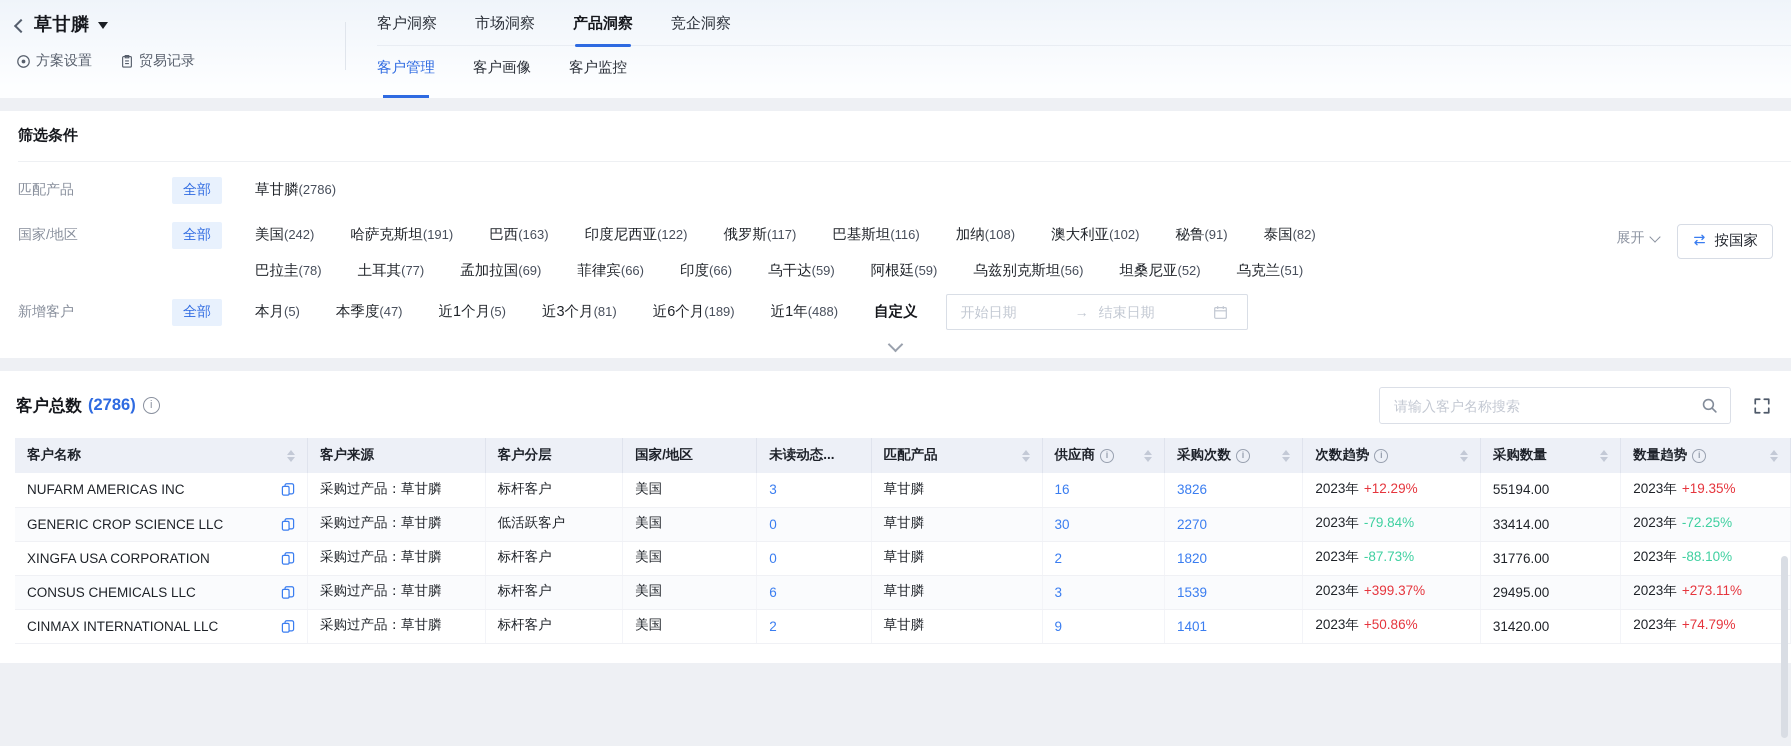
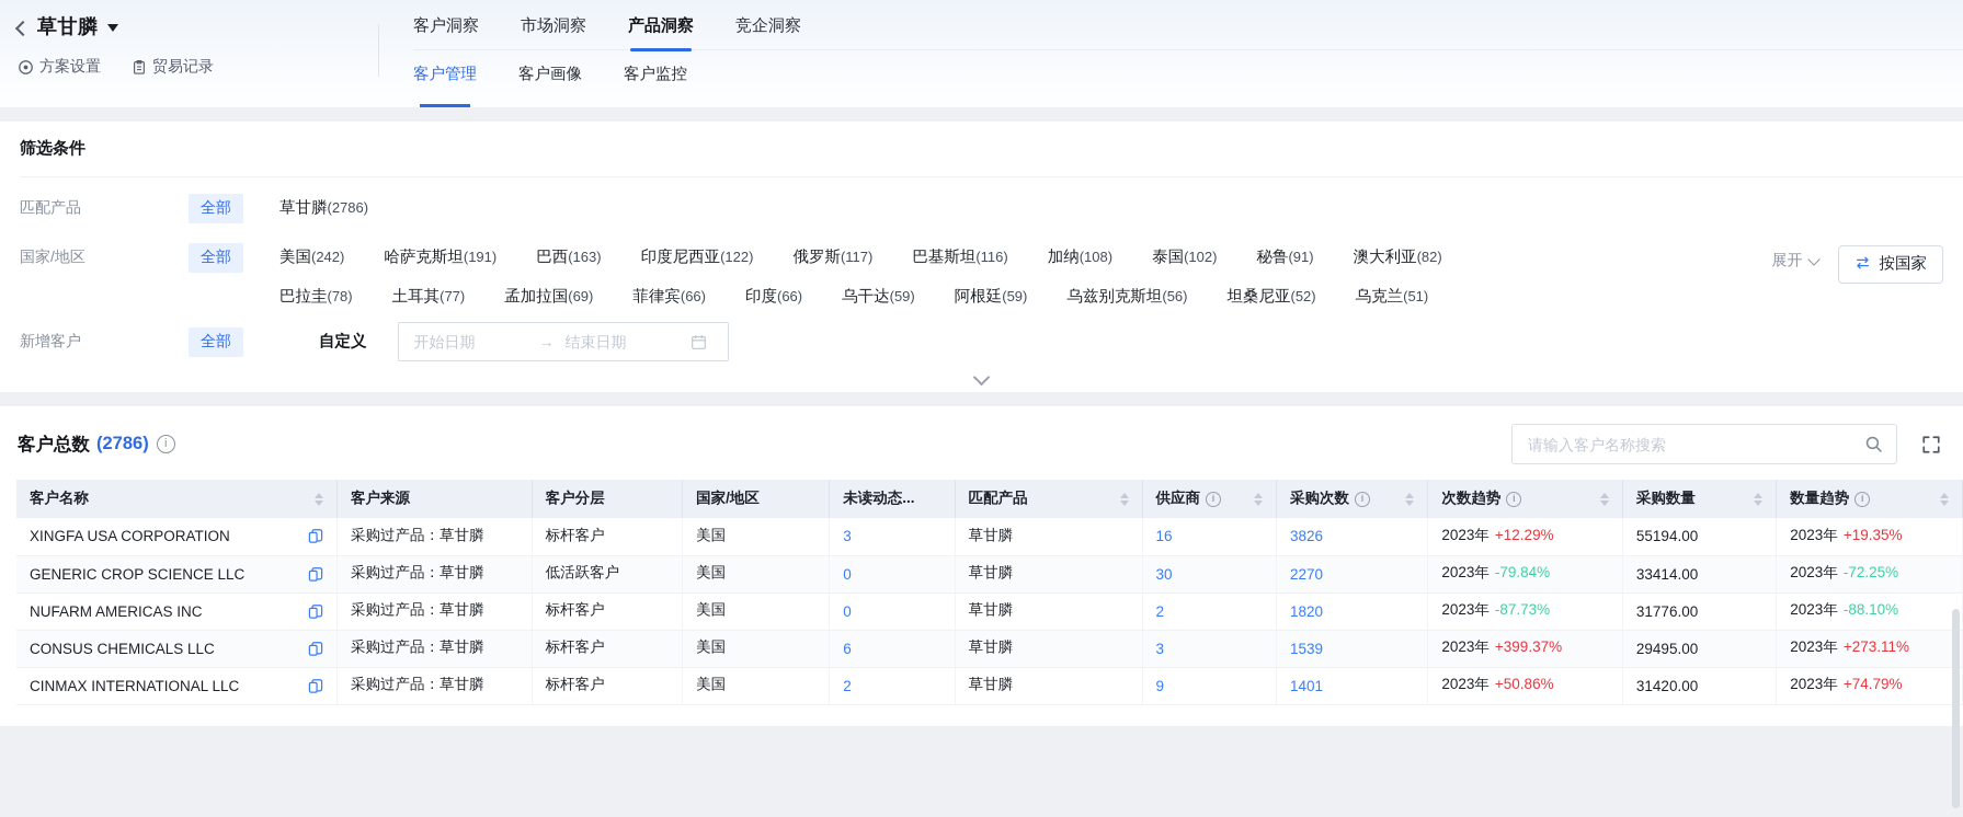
  草甘膦
  方案设置
  贸易记录
  客户洞察
  市场洞察
  产品洞察
  竞企洞察
  客户管理
  客户画像
  客户监控
  筛选条件
  匹配产品
  全部
  草甘膦(2786)
  国家/地区
  全部
  美国(242)
  哈萨克斯坦(191)
  巴西(163)
  印度尼西亚(122)
  俄罗斯(117)
  巴基斯坦(116)
  加纳(108)
- 澳大利亚(102)
+ 泰国(102)
  秘鲁(91)
- 泰国(82)
+ 澳大利亚(82)
  巴拉圭(78)
  土耳其(77)
  孟加拉国(69)
  菲律宾(66)
  印度(66)
  乌干达(59)
  阿根廷(59)
  乌兹别克斯坦(56)
  坦桑尼亚(52)
  乌克兰(51)
  展开
  按国家
  新增客户
  全部
- 本月(5)
- 本季度(47)
- 近1个月(5)
- 近3个月(81)
- 近6个月(189)
- 近1年(488)
  自定义
  开始日期
  →
  结束日期
  客户总数
  (2786)
  i
  请输入客户名称搜索
  客户名称	客户来源	客户分层	国家/地区	未读动态...	匹配产品	供应商 i	采购次数 i	次数趋势 i	采购数量	数量趋势 i
- NUFARM AMERICAS INC	采购过产品：草甘膦	标杆客户	美国	3	草甘膦	16	3826	2023年 +12.29%	55194.00	2023年 +19.35%
+ XINGFA USA CORPORATION	采购过产品：草甘膦	标杆客户	美国	3	草甘膦	16	3826	2023年 +12.29%	55194.00	2023年 +19.35%
  GENERIC CROP SCIENCE LLC	采购过产品：草甘膦	低活跃客户	美国	0	草甘膦	30	2270	2023年 -79.84%	33414.00	2023年 -72.25%
- XINGFA USA CORPORATION	采购过产品：草甘膦	标杆客户	美国	0	草甘膦	2	1820	2023年 -87.73%	31776.00	2023年 -88.10%
+ NUFARM AMERICAS INC	采购过产品：草甘膦	标杆客户	美国	0	草甘膦	2	1820	2023年 -87.73%	31776.00	2023年 -88.10%
  CONSUS CHEMICALS LLC	采购过产品：草甘膦	标杆客户	美国	6	草甘膦	3	1539	2023年 +399.37%	29495.00	2023年 +273.11%
  CINMAX INTERNATIONAL LLC	采购过产品：草甘膦	标杆客户	美国	2	草甘膦	9	1401	2023年 +50.86%	31420.00	2023年 +74.79%
